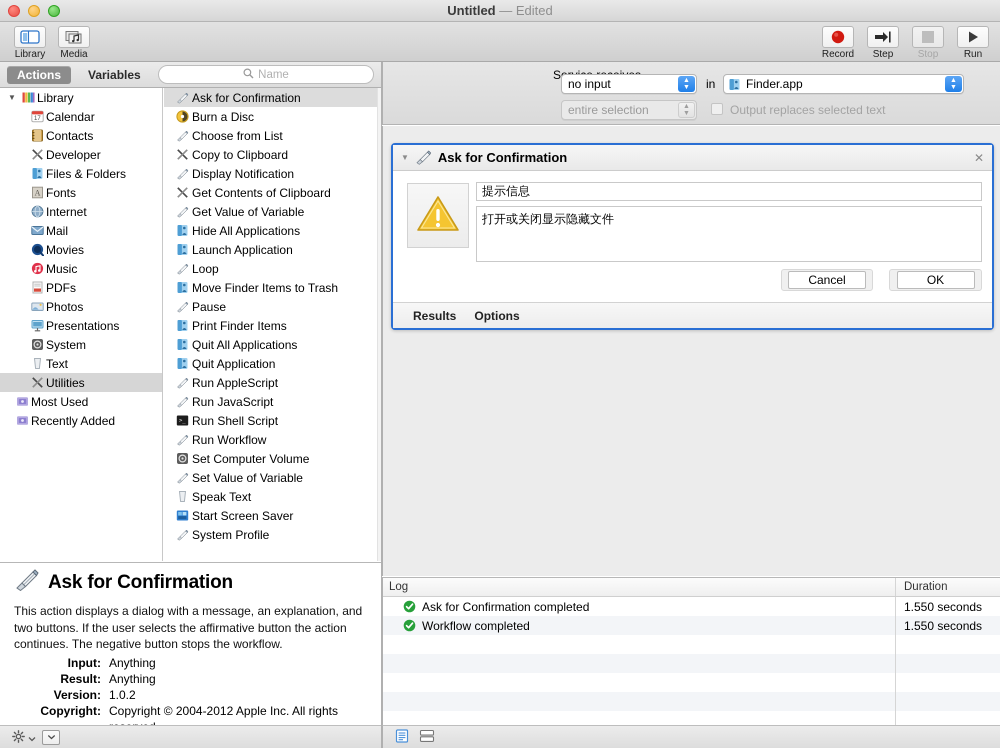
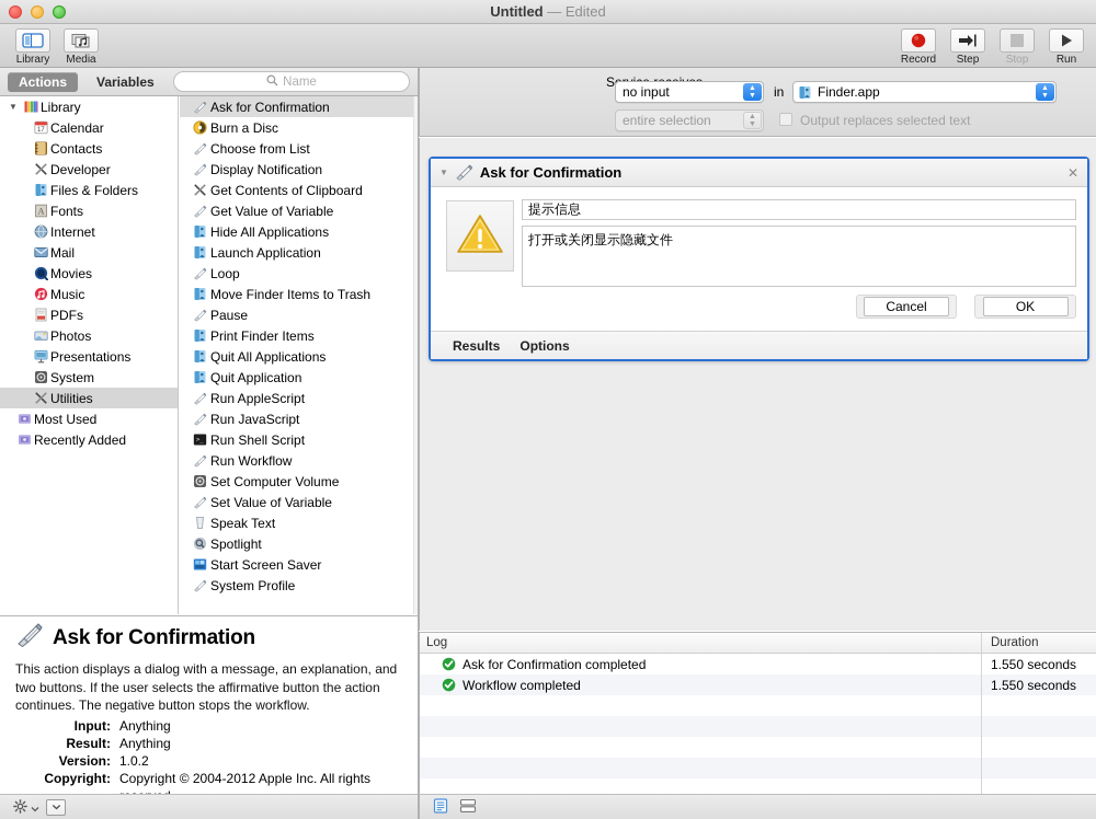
  Untitled — Edited
  Library
  Media
  Record
  Step
  Stop
  Run
  Actions
  Variables
  Name
  ▼
  Library
  Calendar
  Contacts
  Developer
  Files & Folders
  A
  Fonts
  Internet
  Mail
  Movies
  Music
  PDFs
  Photos
  Presentations
  System
- Text
  Utilities
  Most Used
  Recently Added
  Ask for Confirmation
  Burn a Disc
  Choose from List
- Copy to Clipboard
  Display Notification
  Get Contents of Clipboard
  Get Value of Variable
  Hide All Applications
  Launch Application
  Loop
  Move Finder Items to Trash
  Pause
  Print Finder Items
  Quit All Applications
  Quit Application
  Run AppleScript
  Run JavaScript
  Run Shell Script
  Run Workflow
  Set Computer Volume
  Set Value of Variable
  Speak Text
+ Spotlight
  Start Screen Saver
  System Profile
  Ask for Confirmation
  This action displays a dialog with a message, an explanation, and two buttons. If the user selects the affirmative button the action continues. The negative button stops the workflow.
  Input:
  Anything
  Result:
  Anything
  Version:
  1.0.2
  Copyright:
  Copyright © 2004-2012 Apple Inc. All rights
  no input
  in
  Finder.app
  entire selection
  Output replaces selected text
  ▼
  Ask for Confirmation
  ✕
  提示信息
  打开或关闭显示隐藏文件
  Cancel
  OK
  Results
  Options
  Log
  Duration
  Ask for Confirmation completed
  1.550 seconds
  Workflow completed
  1.550 seconds
